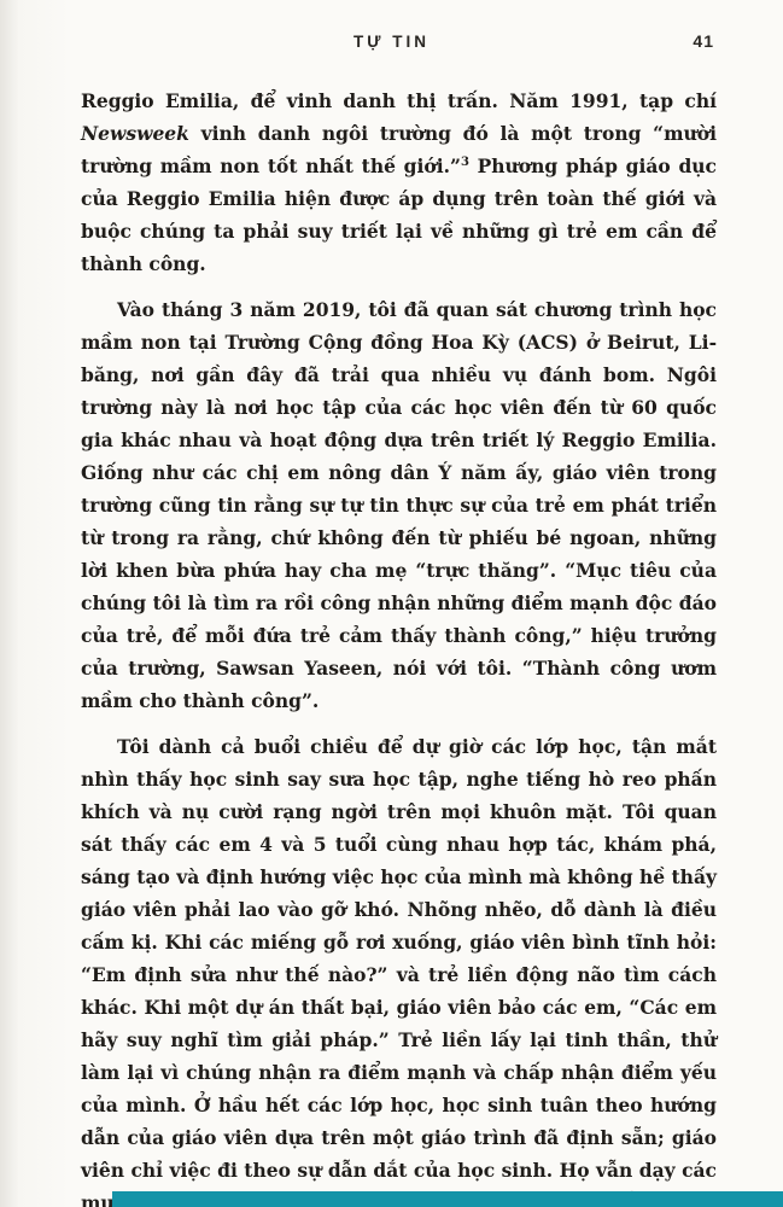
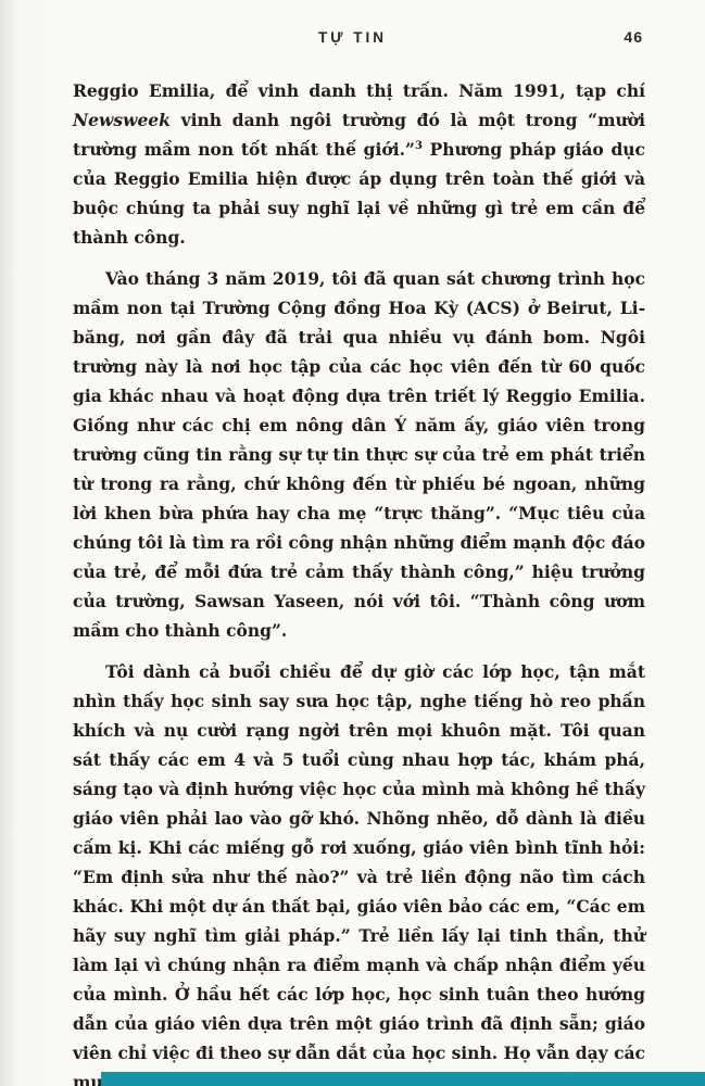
  TỰ TIN
- 41
+ 46
- Reggio Emilia, để vinh danh thị trấn. Năm 1991, tạp chí Newsweek vinh danh ngôi trường đó là một trong “mười trường mầm non tốt nhất thế giới.”3 Phương pháp giáo dục của Reggio Emilia hiện được áp dụng trên toàn thế giới và buộc chúng ta phải suy triết lại về những gì trẻ em cần để thành công.
+ Reggio Emilia, để vinh danh thị trấn. Năm 1991, tạp chí Newsweek vinh danh ngôi trường đó là một trong “mười trường mầm non tốt nhất thế giới.”3 Phương pháp giáo dục của Reggio Emilia hiện được áp dụng trên toàn thế giới và buộc chúng ta phải suy nghĩ lại về những gì trẻ em cần để thành công.
  Vào tháng 3 năm 2019, tôi đã quan sát chương trình học mầm non tại Trường Cộng đồng Hoa Kỳ (ACS) ở Beirut, Li-băng, nơi gần đây đã trải qua nhiều vụ đánh bom. Ngôi trường này là nơi học tập của các học viên đến từ 60 quốc gia khác nhau và hoạt động dựa trên triết lý Reggio Emilia. Giống như các chị em nông dân Ý năm ấy, giáo viên trong trường cũng tin rằng sự tự tin thực sự của trẻ em phát triển từ trong ra rằng, chứ không đến từ phiếu bé ngoan, những lời khen bừa phứa hay cha mẹ “trực thăng”. “Mục tiêu của chúng tôi là tìm ra rồi công nhận những điểm mạnh độc đáo của trẻ, để mỗi đứa trẻ cảm thấy thành công,” hiệu trưởng của trường, Sawsan Yaseen, nói với tôi. “Thành công ươm mầm cho thành công”.
  Tôi dành cả buổi chiều để dự giờ các lớp học, tận mắt nhìn thấy học sinh say sưa học tập, nghe tiếng hò reo phấn khích và nụ cười rạng ngời trên mọi khuôn mặt. Tôi quan sát thấy các em 4 và 5 tuổi cùng nhau hợp tác, khám phá, sáng tạo và định hướng việc học của mình mà không hề thấy giáo viên phải lao vào gỡ khó. Nhõng nhẽo, dỗ dành là điều cấm kị. Khi các miếng gỗ rơi xuống, giáo viên bình tĩnh hỏi: “Em định sửa như thế nào?” và trẻ liền động não tìm cách khác. Khi một dự án thất bại, giáo viên bảo các em, “Các em hãy suy nghĩ tìm giải pháp.” Trẻ liền lấy lại tinh thần, thử làm lại vì chúng nhận ra điểm mạnh và chấp nhận điểm yếu của mình. Ở hầu hết các lớp học, học sinh tuân theo hướng dẫn của giáo viên dựa trên một giáo trình đã định sẵn; giáo viên chỉ việc đi theo sự dẫn dắt của học sinh. Họ vẫn dạy các mụ
